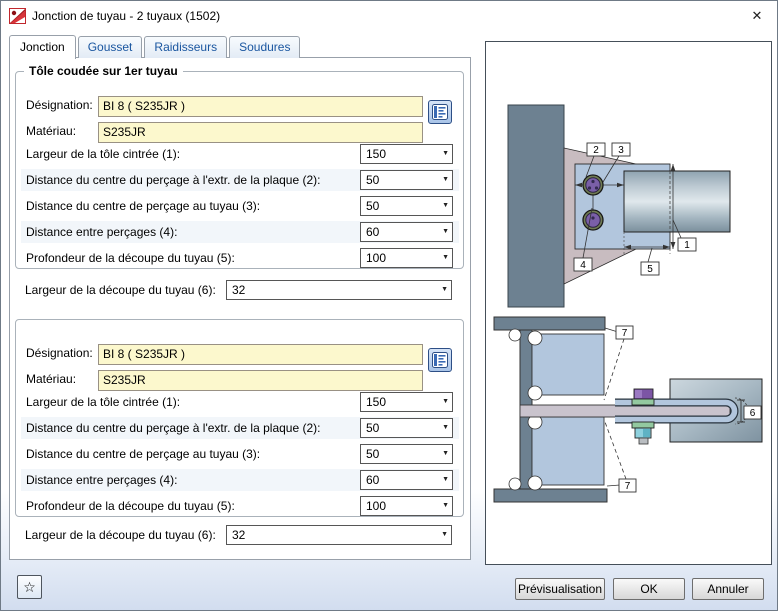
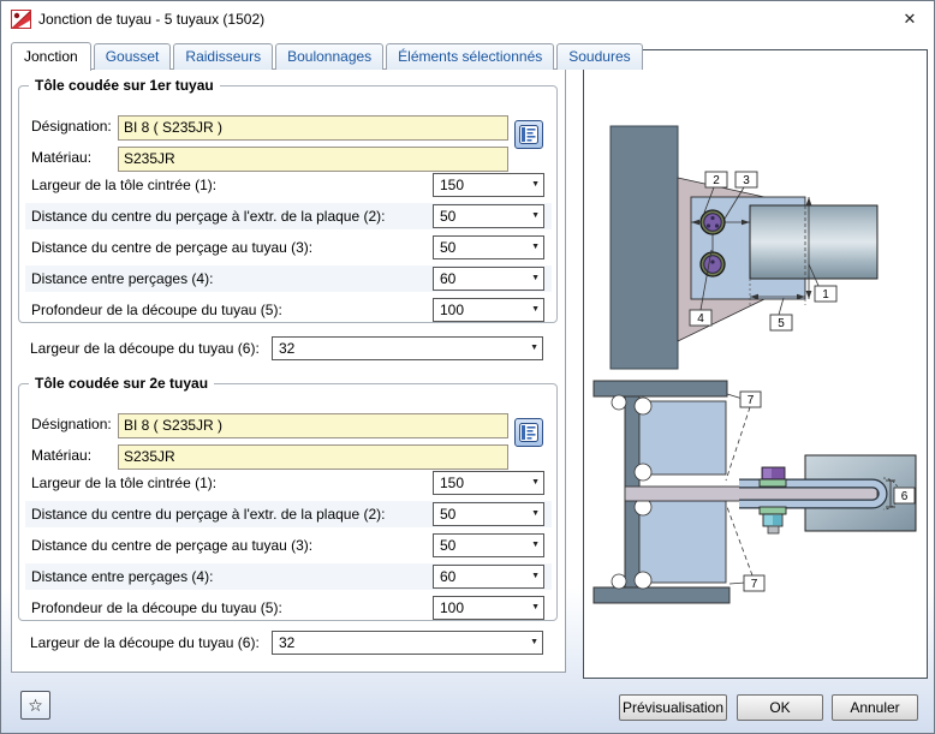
- Jonction de tuyau - 2 tuyaux (1502)
+ Jonction de tuyau - 5 tuyaux (1502)
  ✕
  Jonction
  Gousset
  Raidisseurs
+ Boulonnages
+ Éléments sélectionnés
  Soudures
  Tôle coudée sur 1er tuyau
  Désignation:
  BI 8 ( S235JR )
  Matériau:
  S235JR
  Largeur de la tôle cintrée (1):
  150
  Distance du centre du perçage à l'extr. de la plaque (2):
  50
  Distance du centre de perçage au tuyau (3):
  50
  Distance entre perçages (4):
  60
  Profondeur de la découpe du tuyau (5):
  100
  Largeur de la découpe du tuyau (6):
  32
+ Tôle coudée sur 2e tuyau
  Désignation:
  BI 8 ( S235JR )
  Matériau:
  S235JR
  Largeur de la tôle cintrée (1):
  150
  Distance du centre du perçage à l'extr. de la plaque (2):
  50
  Distance du centre de perçage au tuyau (3):
  50
  Distance entre perçages (4):
  60
  Profondeur de la découpe du tuyau (5):
  100
  Largeur de la découpe du tuyau (6):
  32
  2
  3
  1
  4
  5
  6
  7
  7
  ☆
  Prévisualisation
  OK
  Annuler
